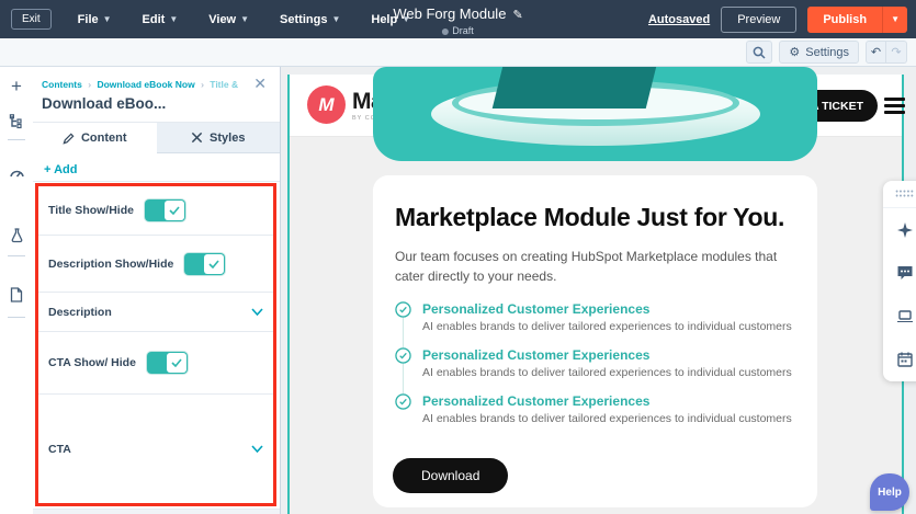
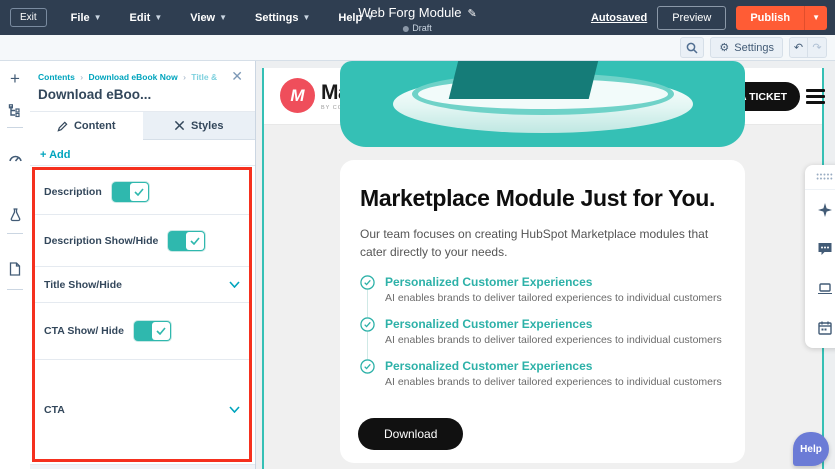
  Exit
  File
  ▼
  Edit
  ▼
  View
  ▼
  Settings
  ▼
  Help
  ▼
  Web Forg Module ✎
  Draft
  Autosaved
  Preview
  Publish
  ▼
  ⚙
  Settings
  ↶
  ↷
  +
  Contents › Download eBook Now › Title &
  ✕
  Download eBoo...
  Content
  Styles
  + Add
- Title Show/Hide
+ Description
  Description Show/Hide
- Description
+ Title Show/Hide
  CTA Show/ Hide
  CTA
  M
  TICKET
  Marketplace Module Just for You.
  Our team focuses on creating HubSpot Marketplace modules that cater directly to your needs.
  Personalized Customer Experiences
  AI enables brands to deliver tailored experiences to individual customers
  Personalized Customer Experiences
  AI enables brands to deliver tailored experiences to individual customers
  Personalized Customer Experiences
  AI enables brands to deliver tailored experiences to individual customers
  Download
  Help
